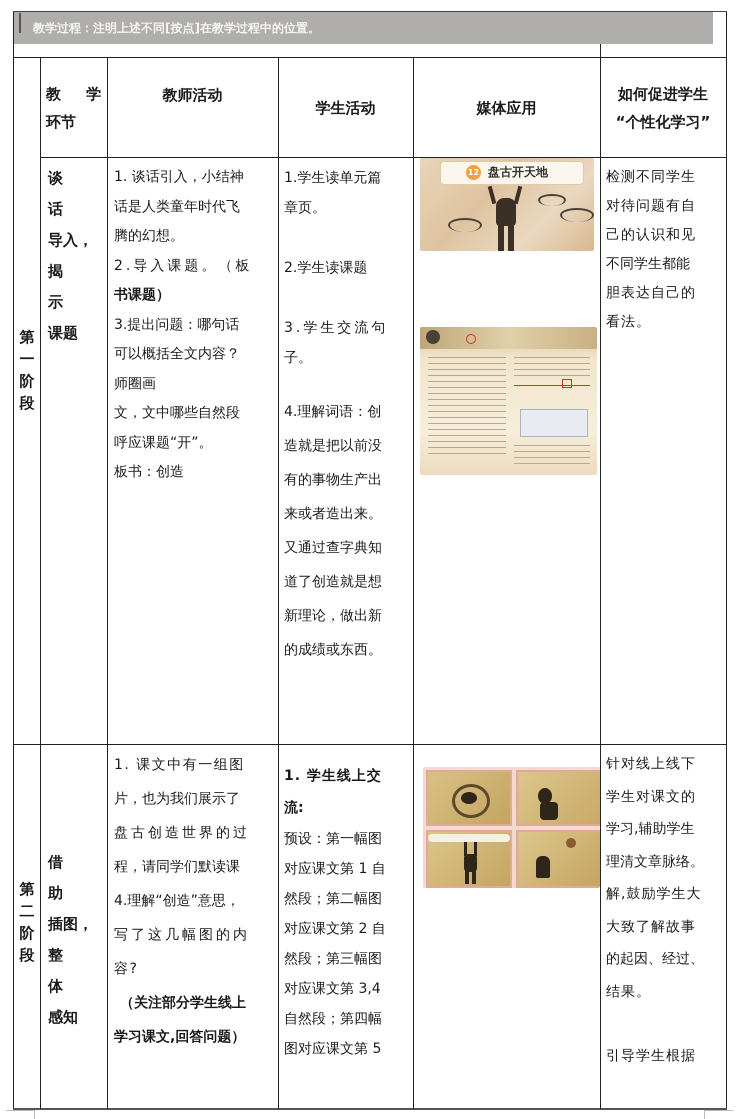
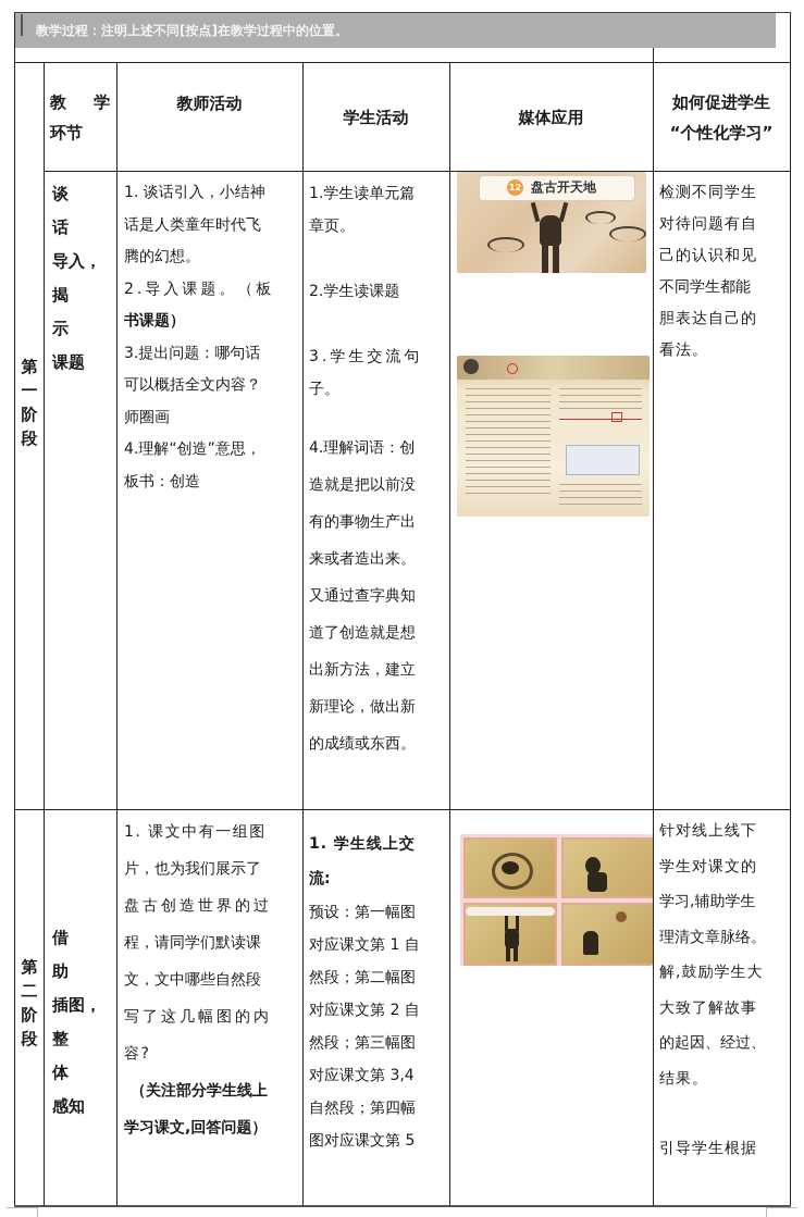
  教学过程：注明上述不同[按点]在教学过程中的位置。
  教 学
  环节
  教师活动
  学生活动
  媒体应用
  如何促进学生
  “个性化学习”
  第
  一
  阶
  段
  谈 话
  导入，
  揭 示
  课题
  1. 谈话引入，小结神
  话是人类童年时代飞
  腾的幻想。
  2.导入课题。（板
  书课题）
  3.提出问题：哪句话
  可以概括全文内容？
  师圈画
- 文，文中哪些自然段
+ 4.理解“创造”意思，
- 呼应课题“开”。
  板书：创造
  1.学生读单元篇
  章页。
  2.学生读课题
  3.学生交流句
  子。
  4.理解词语：创
  造就是把以前没
  有的事物生产出
  来或者造出来。
  又通过查字典知
  道了创造就是想
+ 出新方法，建立
  新理论，做出新
  的成绩或东西。
  12
  盘古开天地
  检测不同学生
  对待问题有自
  己的认识和见
  不同学生都能
  胆表达自己的
  看法。
  第
  二
  阶
  段
  借 助
  插图，
  整 体
  感知
  1. 课文中有一组图
  片，也为我们展示了
  盘古创造世界的过
  程，请同学们默读课
- 4.理解“创造”意思，
+ 文，文中哪些自然段
  写了这几幅图的内
  容?
  （关注部分学生线上
  学习课文,回答问题）
  1. 学生线上交
  流:
  预设：第一幅图
  对应课文第 1 自
  然段；第二幅图
  对应课文第 2 自
  然段；第三幅图
  对应课文第 3,4
  自然段；第四幅
  图对应课文第 5
  针对线上线下
  学生对课文的
  学习,辅助学生
  理清文章脉络。
  解,鼓励学生大
  大致了解故事
  的起因、经过、
  结果。
  引导学生根据
